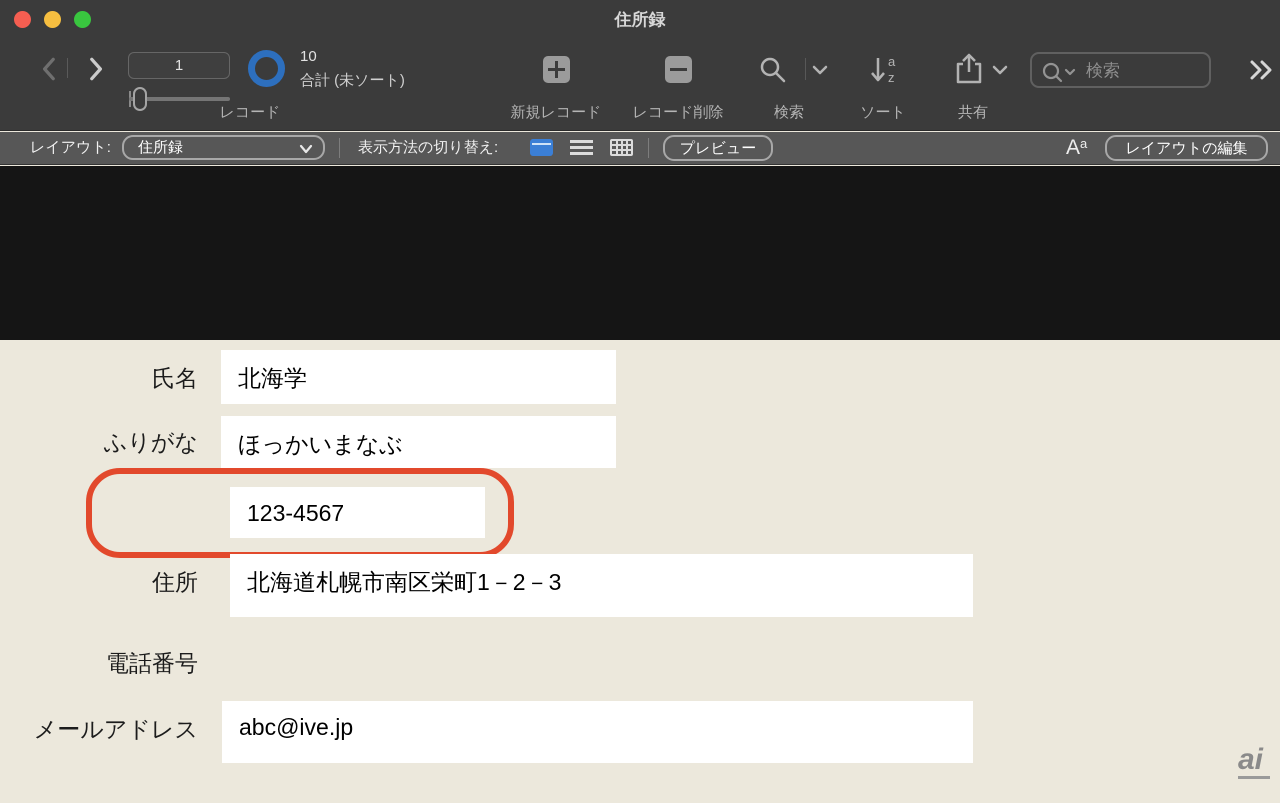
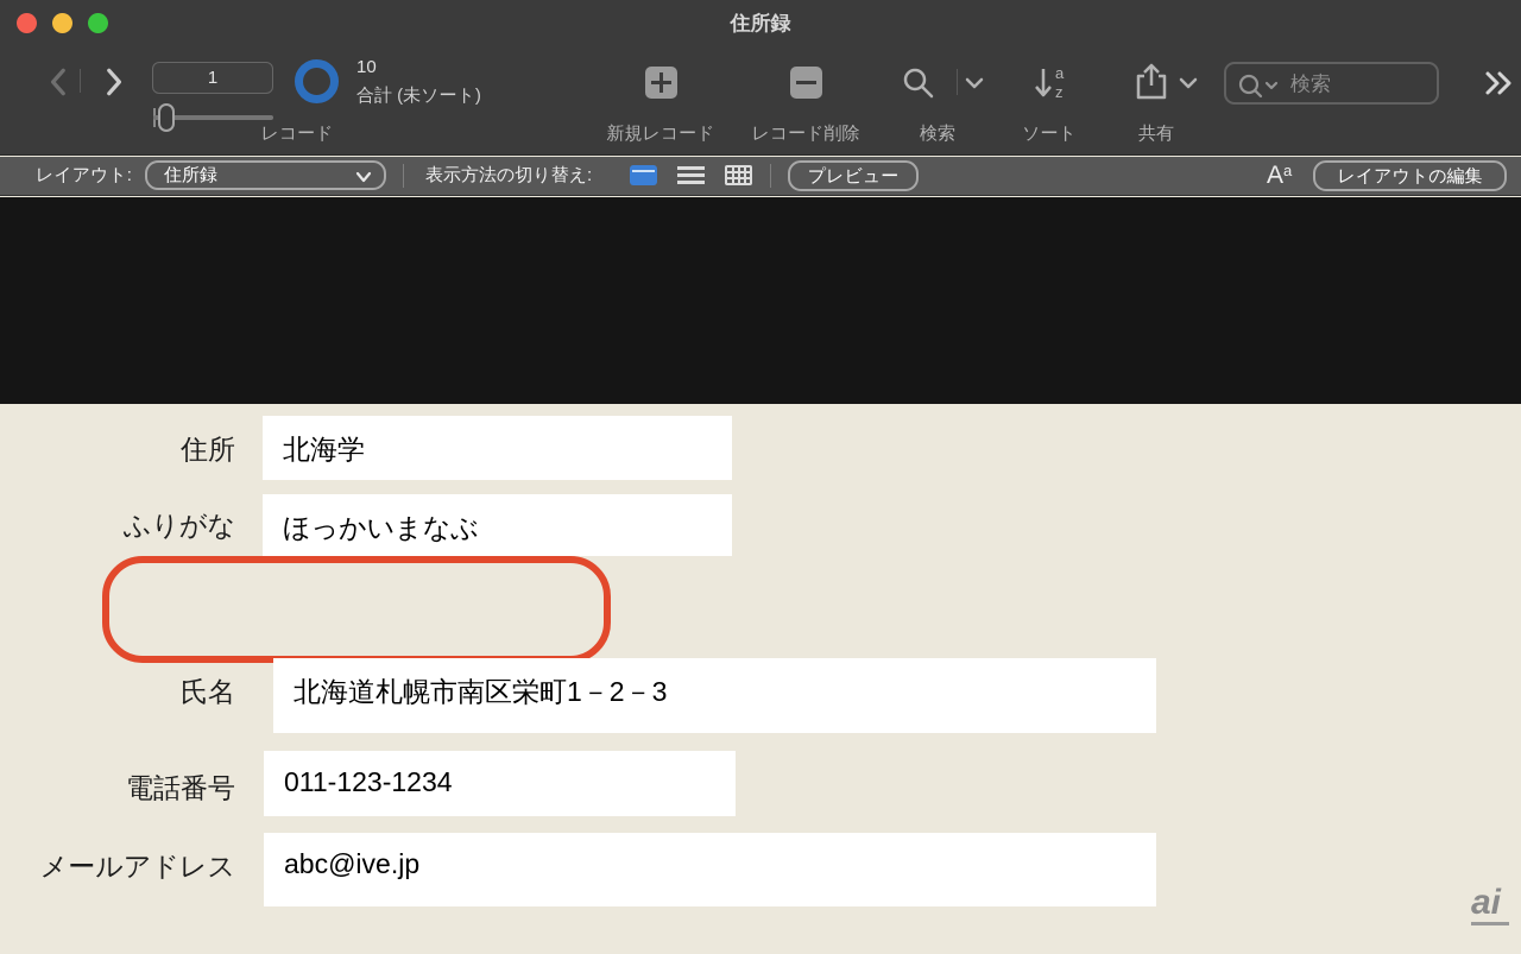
  住所録
  1
  10
  合計 (未ソート)
  レコード
  新規レコード
  レコード削除
  検索
  a
  z
  ソート
  共有
  検索
  レイアウト:
  住所録
  表示方法の切り替え:
  プレビュー
  Aa
  レイアウトの編集
- 氏名
+ 住所
  北海学
  ふりがな
  ほっかいまなぶ
- 123-4567
- 住所
+ 氏名
  北海道札幌市南区栄町1－2－3
  電話番号
+ 011-123-1234
  メールアドレス
  abc@ive.jp
  ai
